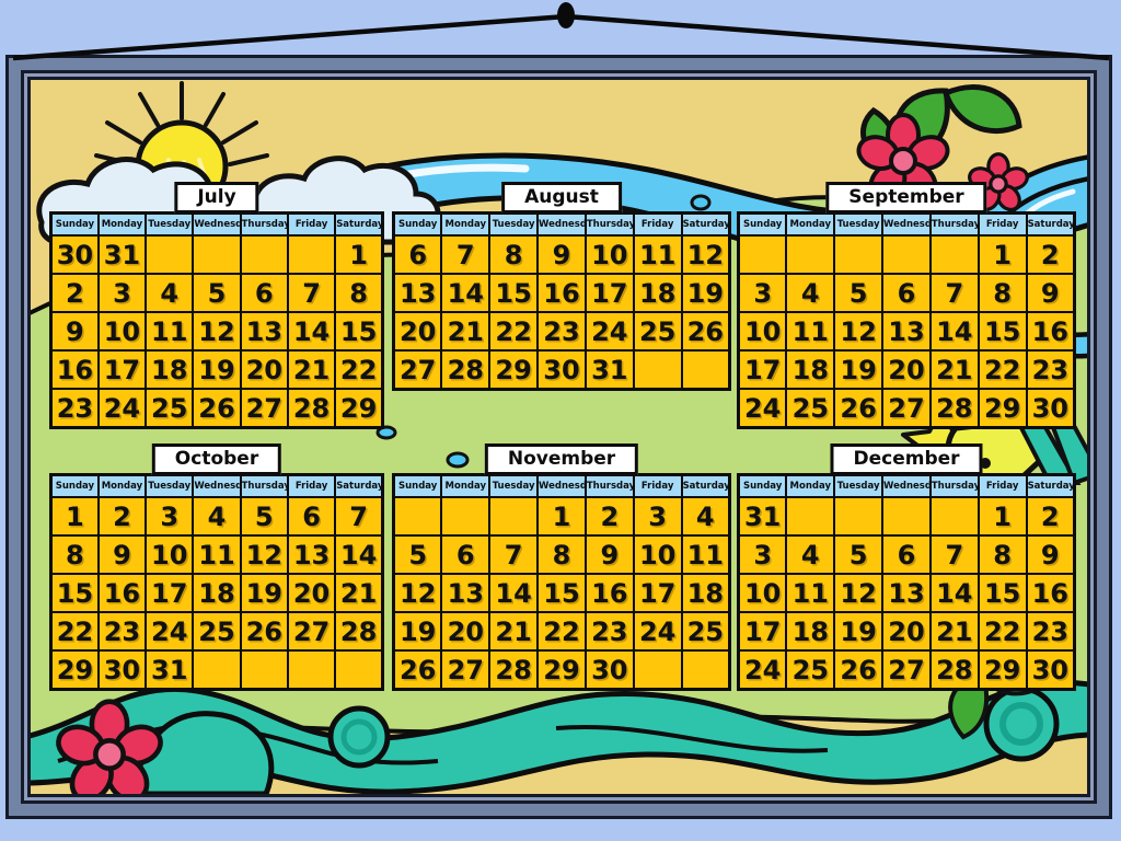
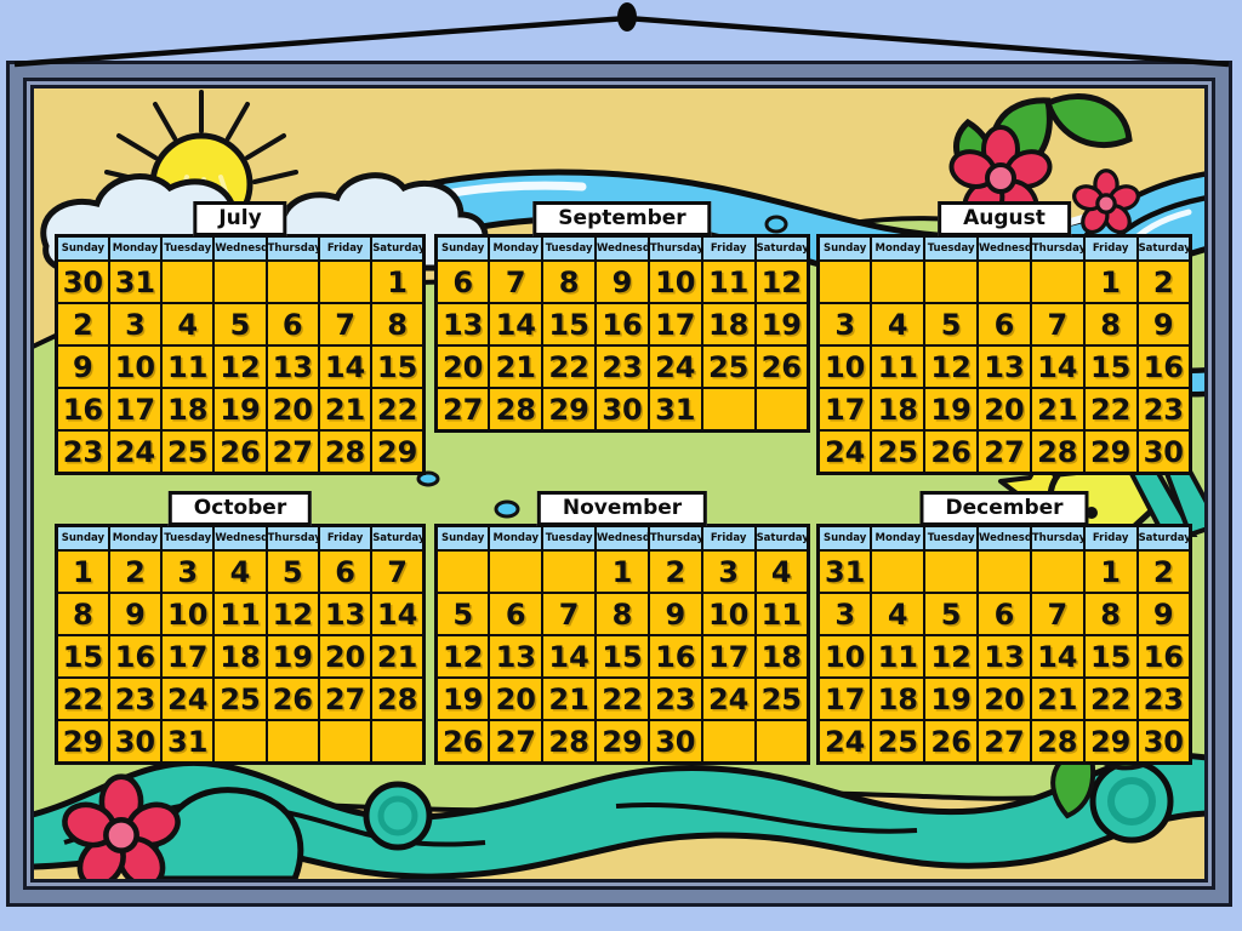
  July
  Sunday	Monday	Tuesday	Wednesd	Thursda	Friday	Saturday
  30	31					1
  2	3	4	5	6	7	8
  9	10	11	12	13	14	15
  16	17	18	19	20	21	22
  23	24	25	26	27	28	29
- August
+ September
  Sunday	Monday	Tuesday	Wednesd	Thursday	Friday	Saturday
  6	7	8	9	10	11	12
  13	14	15	16	17	18	19
  20	21	22	23	24	25	26
  27	28	29	30	31
- September
+ August
  Sunday	Monday	Tuesday	Wednesd	Thursday	Friday	Saturday
  					1	2
  3	4	5	6	7	8	9
  10	11	12	13	14	15	16
  17	18	19	20	21	22	23
  24	25	26	27	28	29	30
  October
  Sunday	Monday	Tuesday	Wednesd	Thursda	Friday	Saturday
  1	2	3	4	5	6	7
  8	9	10	11	12	13	14
  15	16	17	18	19	20	21
  22	23	24	25	26	27	28
  29	30	31
  November
  Sunday	Monday	Tuesday	Wednesd	Thursday	Friday	Saturday
  			1	2	3	4
  5	6	7	8	9	10	11
  12	13	14	15	16	17	18
  19	20	21	22	23	24	25
  26	27	28	29	30
  December
  Sunday	Monday	Tuesday	Wednesd	Thursday	Friday	Saturday
  31					1	2
  3	4	5	6	7	8	9
  10	11	12	13	14	15	16
  17	18	19	20	21	22	23
  24	25	26	27	28	29	30
